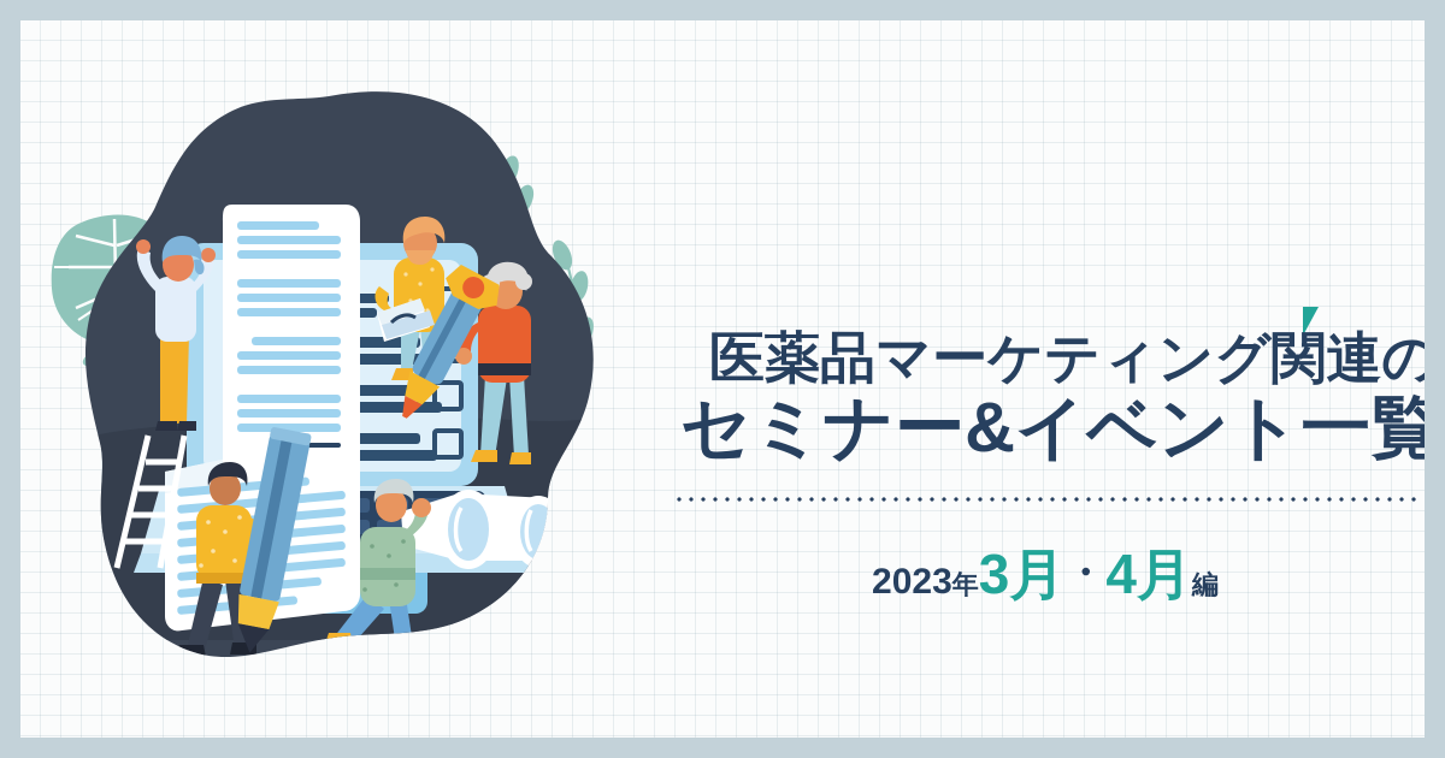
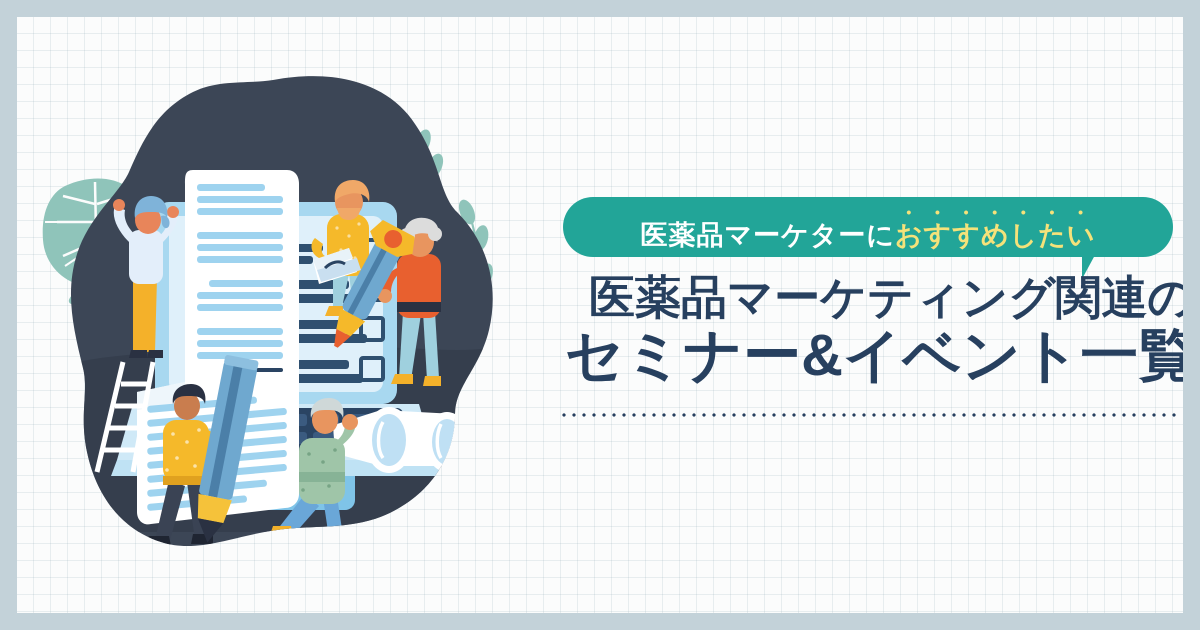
+ 医薬品マーケターにおすすめしたい
  医薬品マーケティング関連の
  セミナー&イベント一覧
- 2023年3月・4月編
